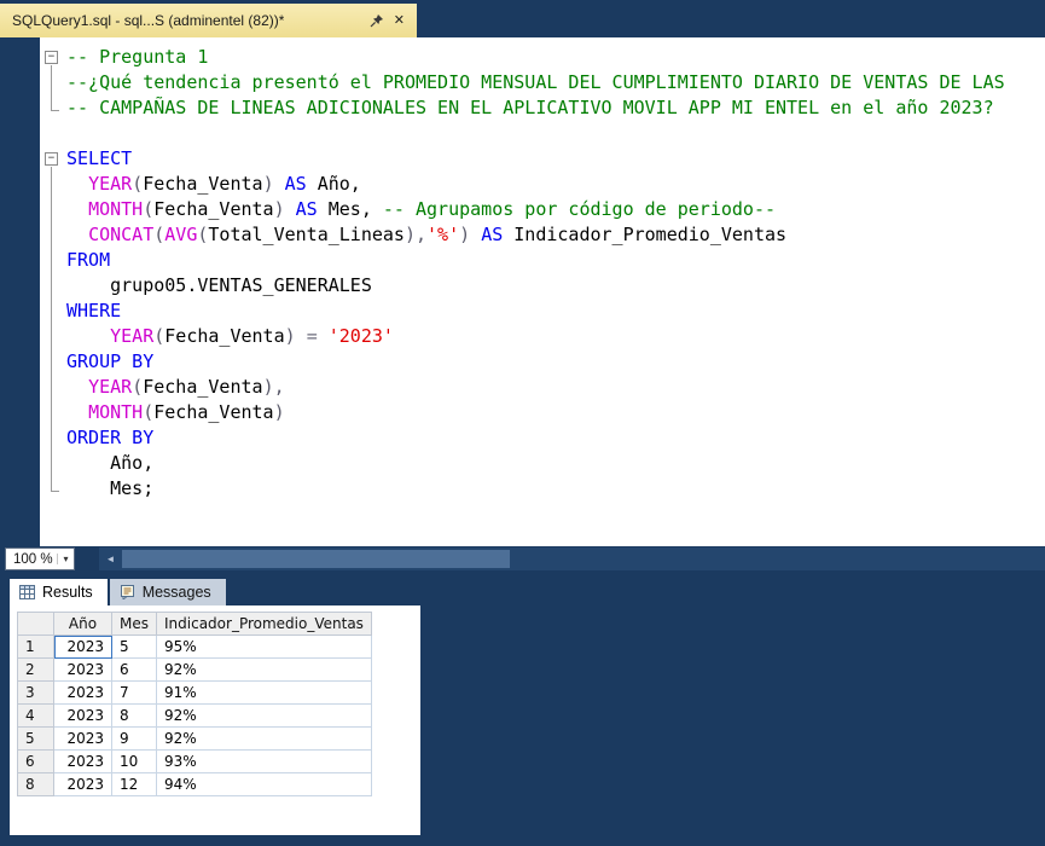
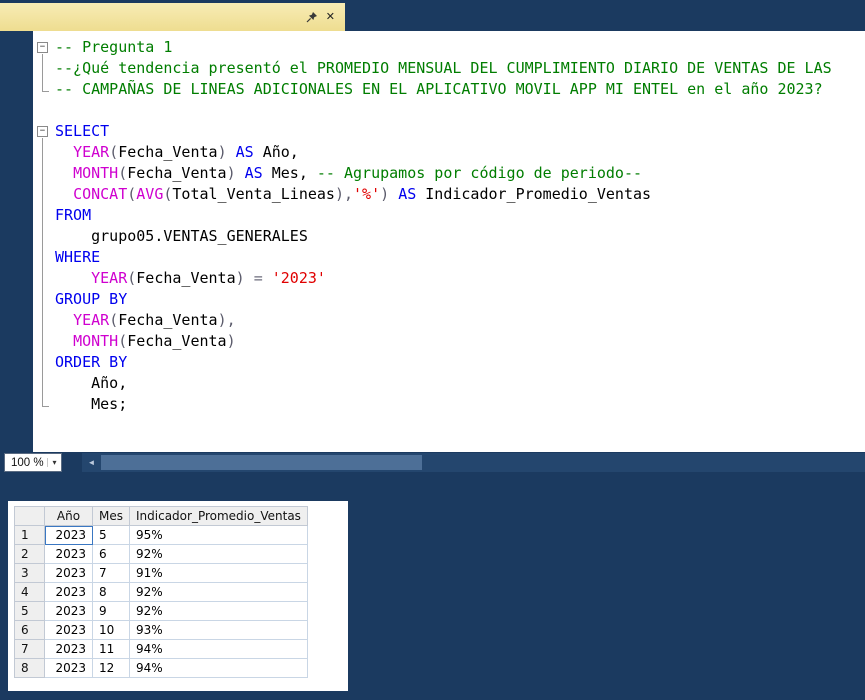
- SQLQuery1.sql - sql...S (adminentel (82))*
  ✕
  −
  -- Pregunta 1
  --¿Qué tendencia presentó el PROMEDIO MENSUAL DEL CUMPLIMIENTO DIARIO DE VENTAS DE LAS
  -- CAMPAÑAS DE LINEAS ADICIONALES EN EL APLICATIVO MOVIL APP MI ENTEL en el año 2023?
  −
  SELECT
  YEAR(Fecha_Venta) AS Año,
  MONTH(Fecha_Venta) AS Mes, -- Agrupamos por código de periodo--
  CONCAT(AVG(Total_Venta_Lineas),'%') AS Indicador_Promedio_Ventas
  FROM
  grupo05.VENTAS_GENERALES
  WHERE
  YEAR(Fecha_Venta) = '2023'
  GROUP BY
  YEAR(Fecha_Venta),
  MONTH(Fecha_Venta)
  ORDER BY
  Año,
  Mes;
  100 %
  ▾
  ◄
- Results
- Messages
  	Año	Mes	Indicador_Promedio_Ventas
  1	2023	5	95%
  2	2023	6	92%
  3	2023	7	91%
  4	2023	8	92%
  5	2023	9	92%
  6	2023	10	93%
+ 7	2023	11	94%
  8	2023	12	94%
